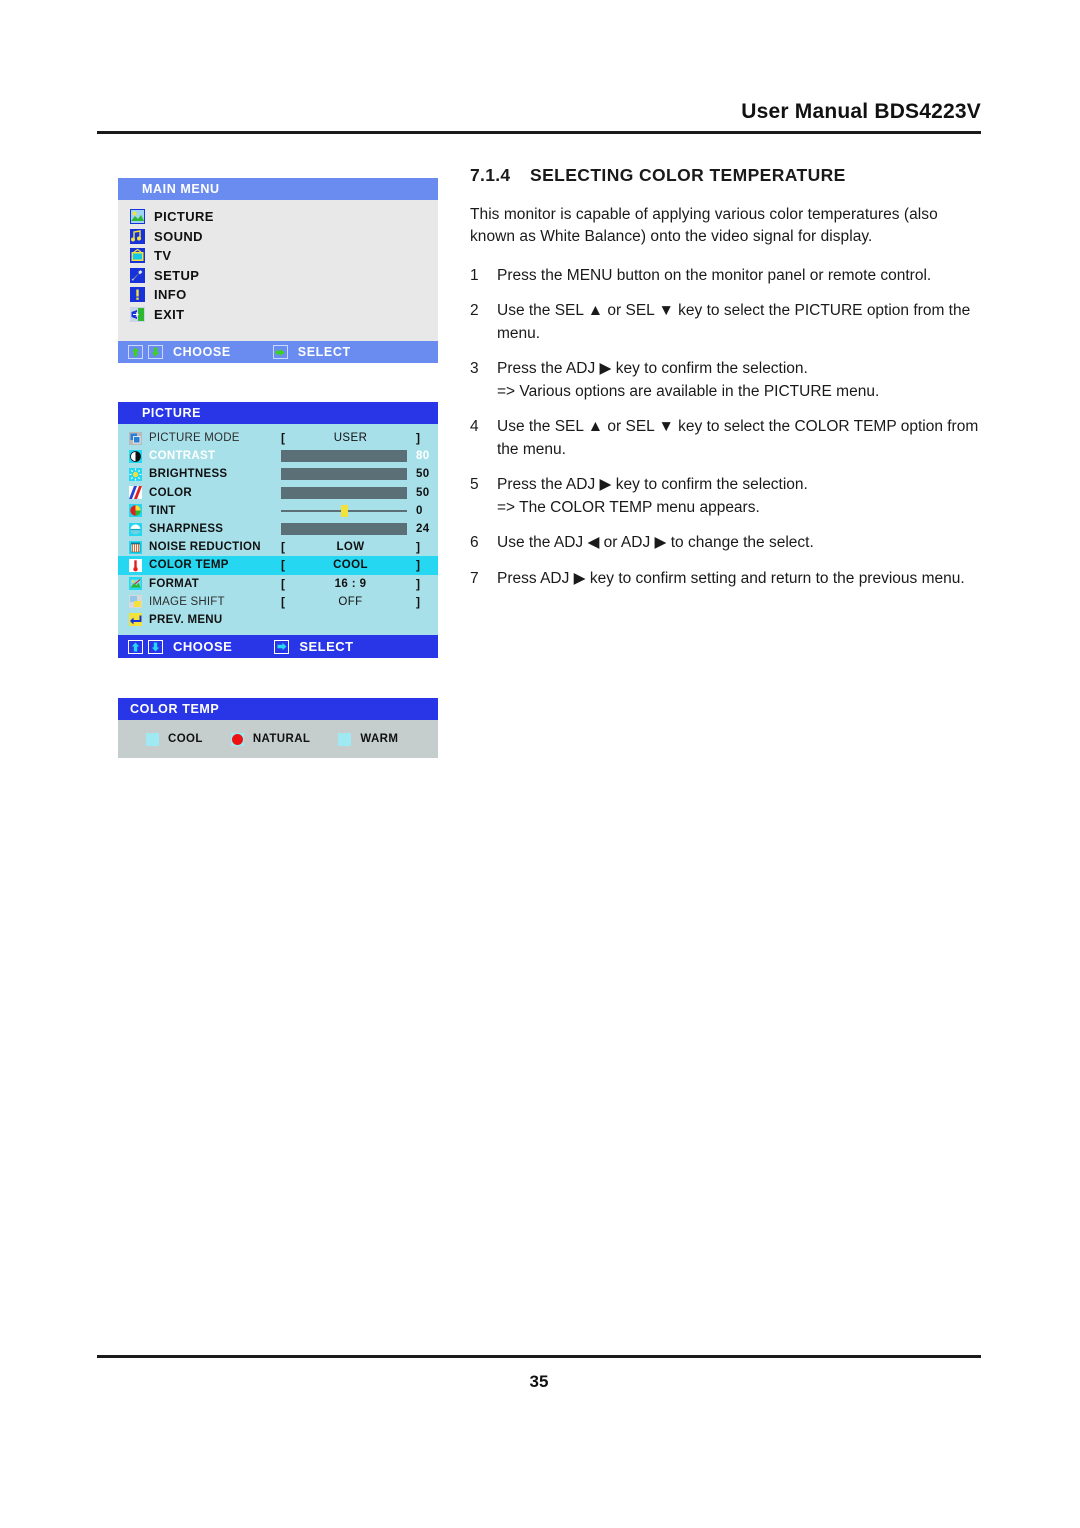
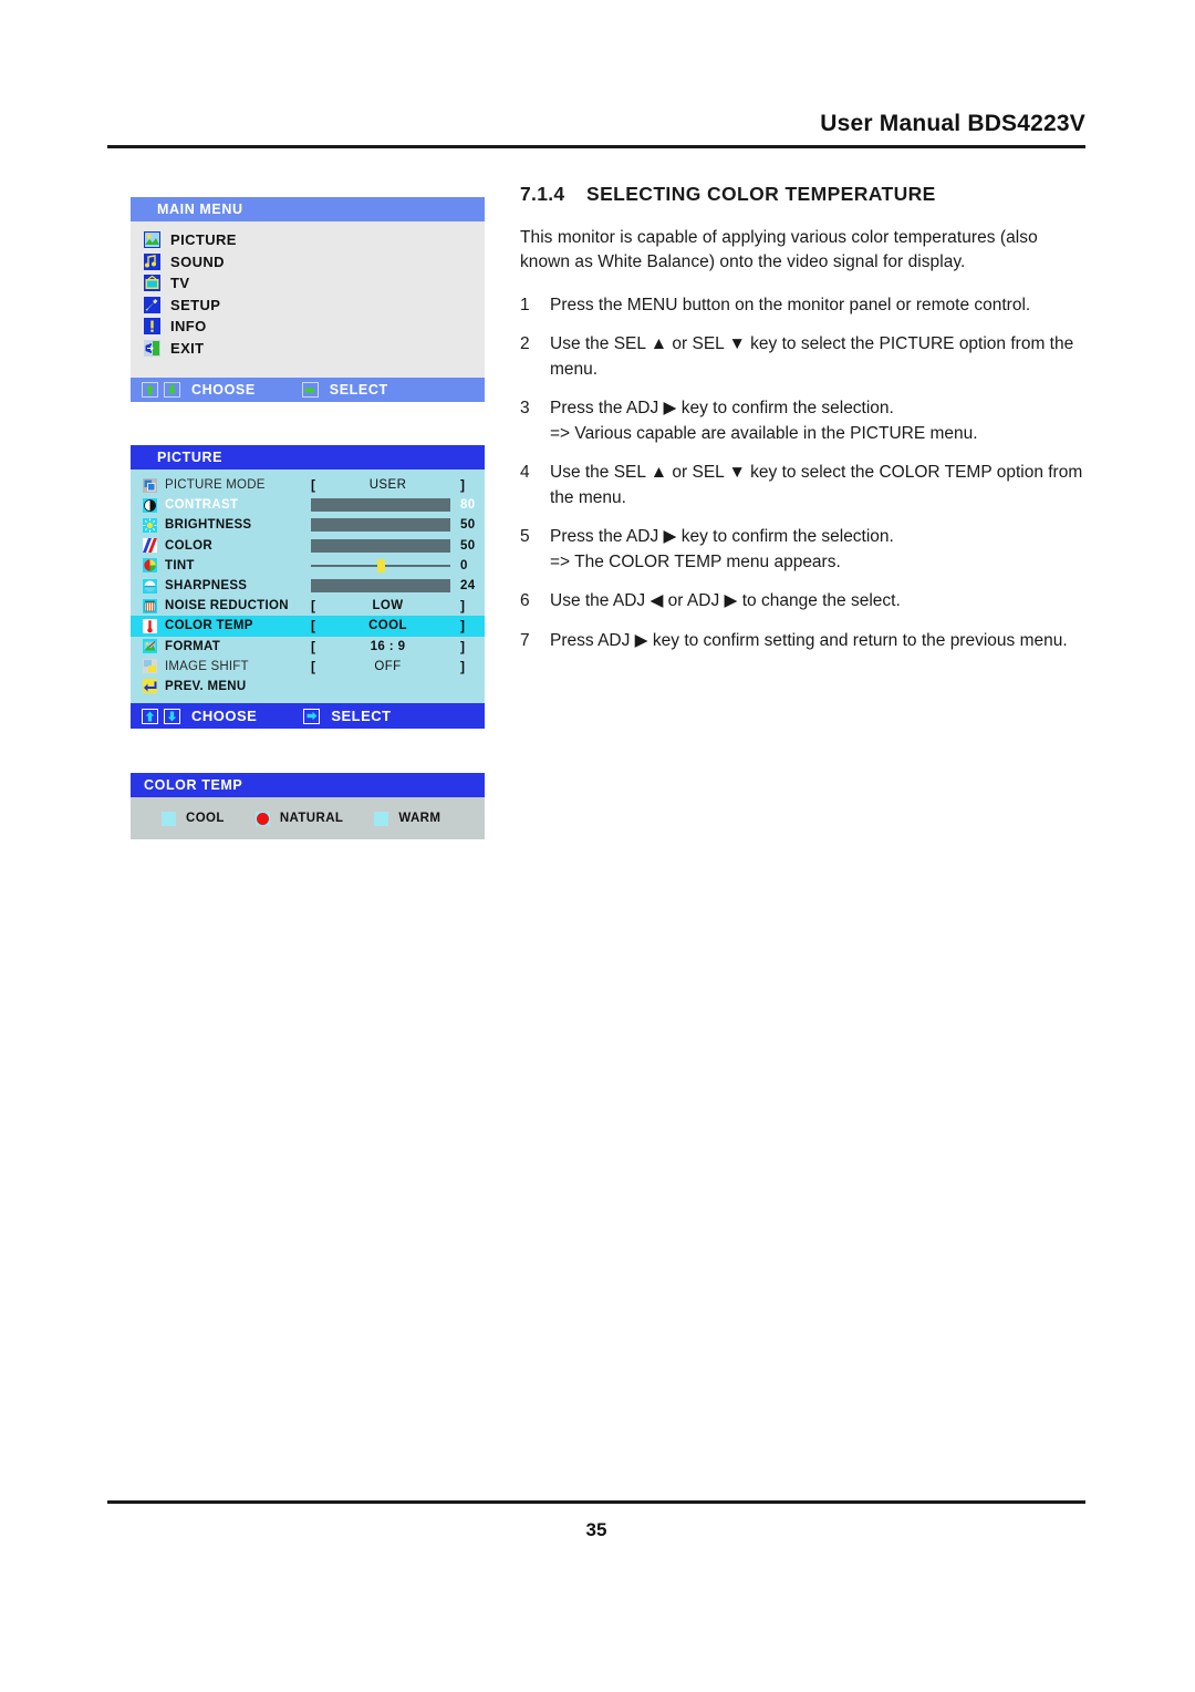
  User Manual BDS4223V
  MAIN MENU
  PICTURE
  SOUND
  TV
  SETUP
  INFO
  EXIT
  CHOOSE
  SELECT
  PICTURE
  PICTURE MODE
  [
  USER
  ]
  CONTRAST
  80
  BRIGHTNESS
  50
  COLOR
  50
  TINT
  0
  SHARPNESS
  24
  NOISE REDUCTION
  [
  LOW
  ]
  COLOR TEMP
  [
  COOL
  ]
  FORMAT
  [
  16 : 9
  ]
  IMAGE SHIFT
  [
  OFF
  ]
  PREV. MENU
  CHOOSE
  SELECT
  COLOR TEMP
  COOL
  NATURAL
  WARM
  7.1.4
  SELECTING COLOR TEMPERATURE
  This monitor is capable of applying various color temperatures (also known as White Balance) onto the video signal for display.
  1
  Press the MENU button on the monitor panel or remote control.
  2
  Use the SEL ▲ or SEL ▼ key to select the PICTURE option from the menu.
  3
  Press the ADJ ▶ key to confirm the selection.
- => Various options are available in the PICTURE menu.
+ => Various capable are available in the PICTURE menu.
  4
  Use the SEL ▲ or SEL ▼ key to select the COLOR TEMP option from the menu.
  5
  Press the ADJ ▶ key to confirm the selection.
  => The COLOR TEMP menu appears.
  6
  Use the ADJ ◀ or ADJ ▶ to change the select.
  7
  Press ADJ ▶ key to confirm setting and return to the previous menu.
  35
